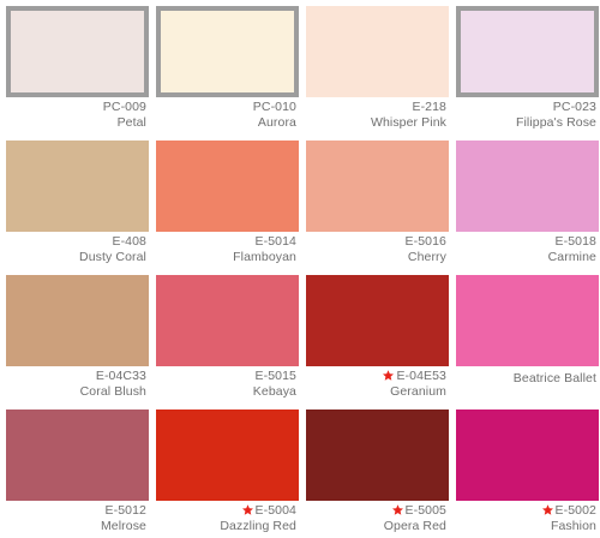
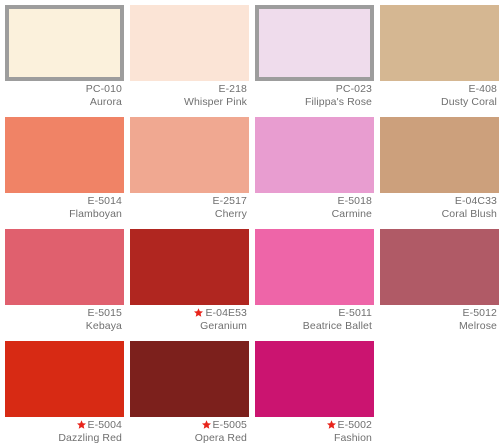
- PC-009
- Petal
  PC-010
  Aurora
  E-218
  Whisper Pink
  PC-023
  Filippa's Rose
  E-408
  Dusty Coral
  E-5014
  Flamboyan
- E-5016
+ E-2517
  Cherry
  E-5018
  Carmine
  E-04C33
  Coral Blush
  E-5015
  Kebaya
  E-04E53
  Geranium
+ E-5011
  Beatrice Ballet
  E-5012
  Melrose
  E-5004
  Dazzling Red
  E-5005
  Opera Red
  E-5002
  Fashion
